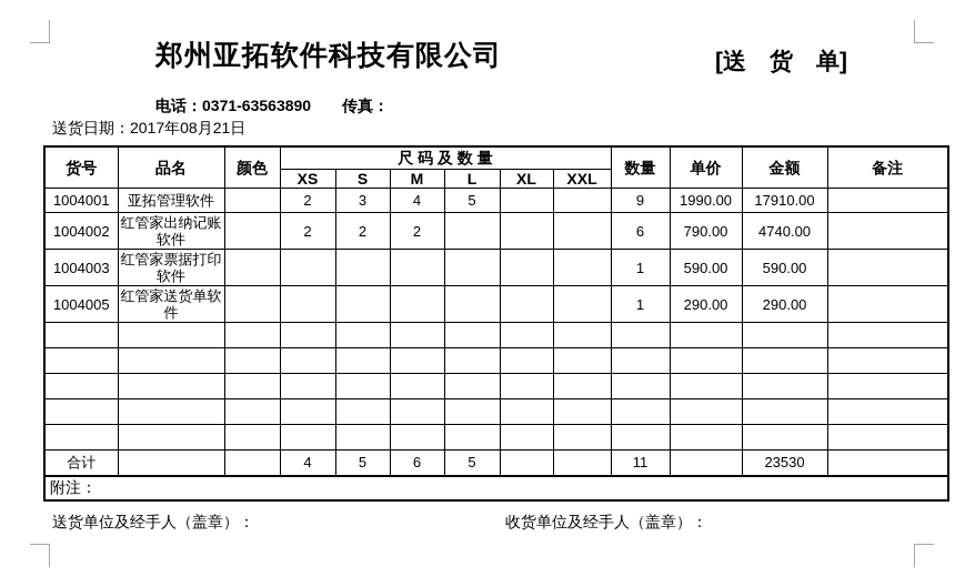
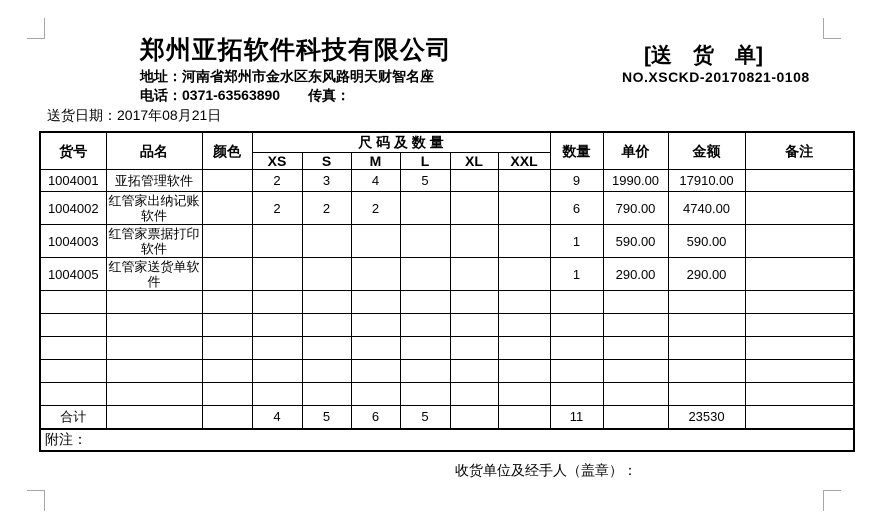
  郑州亚拓软件科技有限公司
+ 地址：河南省郑州市金水区东风路明天财智名座
  电话：0371-63563890 传真：
  [送 货 单]
+ NO.XSCKD-20170821-0108
  送货日期：2017年08月21日
  货号	品名	颜色	尺 码 及 数 量	数量	单价	金额	备注
  XS	S	M	L	XL	XXL
  1004001	亚拓管理软件		2	3	4	5			9	1990.00	17910.00
  1004002	红管家出纳记账软件		2	2	2				6	790.00	4740.00
  1004003	红管家票据打印软件								1	590.00	590.00
  1004005	红管家送货单软件								1	290.00	290.00
  合计			4	5	6	5			11		23530
  附注：
- 送货单位及经手人（盖章）：
  收货单位及经手人（盖章）：
